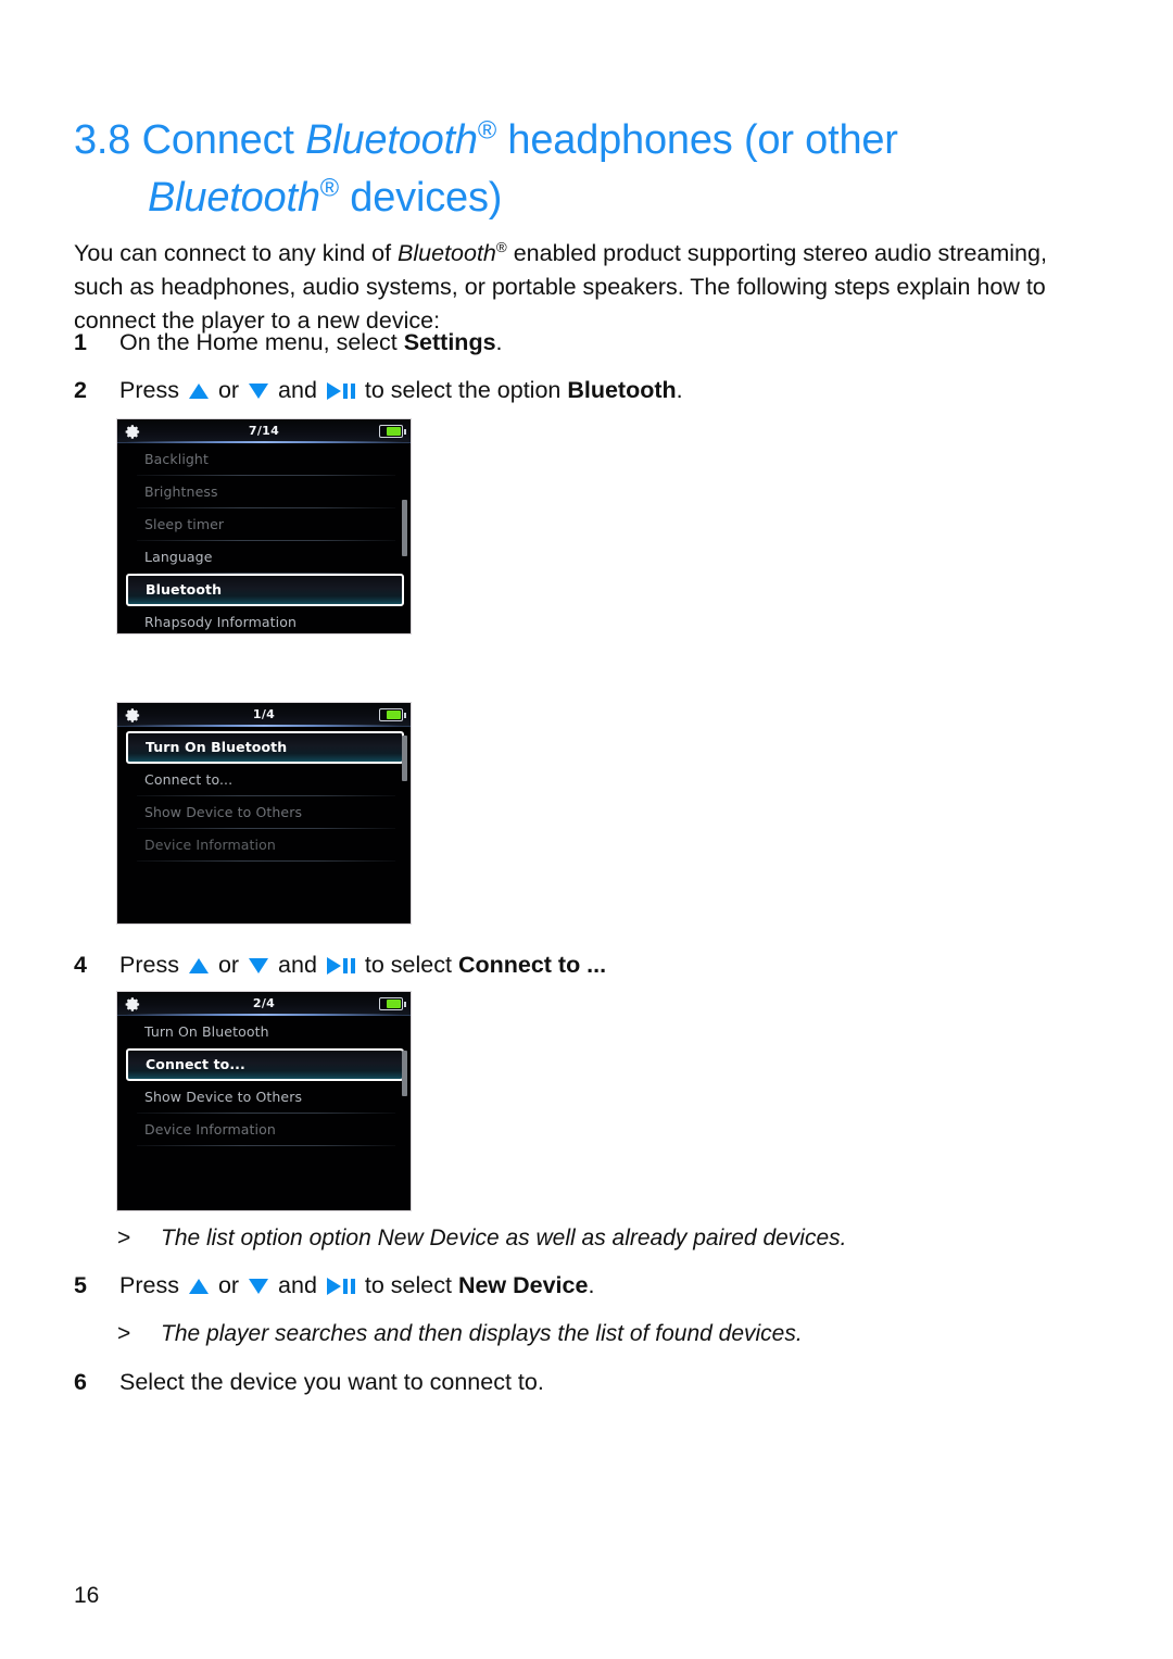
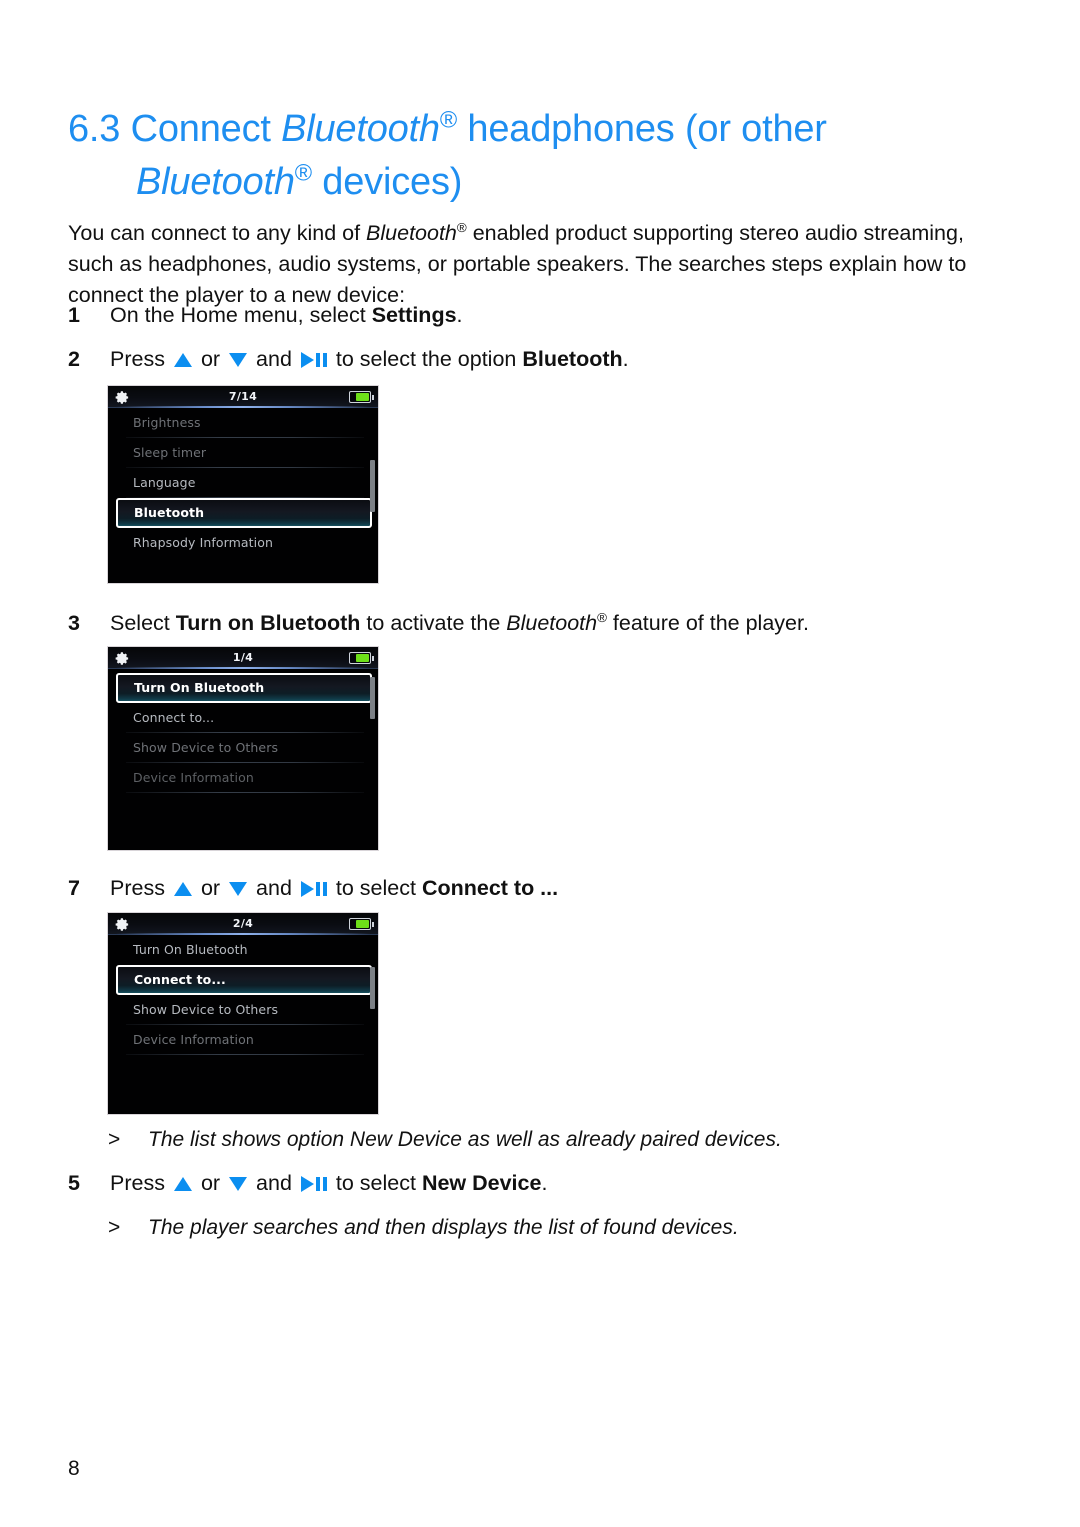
- 3.8 Connect Bluetooth® headphones (or other
+ 6.3 Connect Bluetooth® headphones (or other
  Bluetooth® devices)
- You can connect to any kind of Bluetooth® enabled product supporting stereo audio streaming, such as headphones, audio systems, or portable speakers. The following steps explain how to connect the player to a new device:
+ You can connect to any kind of Bluetooth® enabled product supporting stereo audio streaming, such as headphones, audio systems, or portable speakers. The searches steps explain how to connect the player to a new device:
  1
  On the Home menu, select Settings.
  2
  Press or and to select the option Bluetooth.
  7/14
- Backlight
  Brightness
  Sleep timer
  Language
  Bluetooth
  Rhapsody Information
+ 3
+ Select Turn on Bluetooth to activate the Bluetooth® feature of the player.
  1/4
  Turn On Bluetooth
  Connect to...
  Show Device to Others
  Device Information
- 4
+ 7
  Press or and to select Connect to ...
  2/4
  Turn On Bluetooth
  Connect to...
  Show Device to Others
  Device Information
  >
- The list option option New Device as well as already paired devices.
+ The list shows option New Device as well as already paired devices.
  5
  Press or and to select New Device.
  >
  The player searches and then displays the list of found devices.
- 6
- Select the device you want to connect to.
- 16
+ 8
